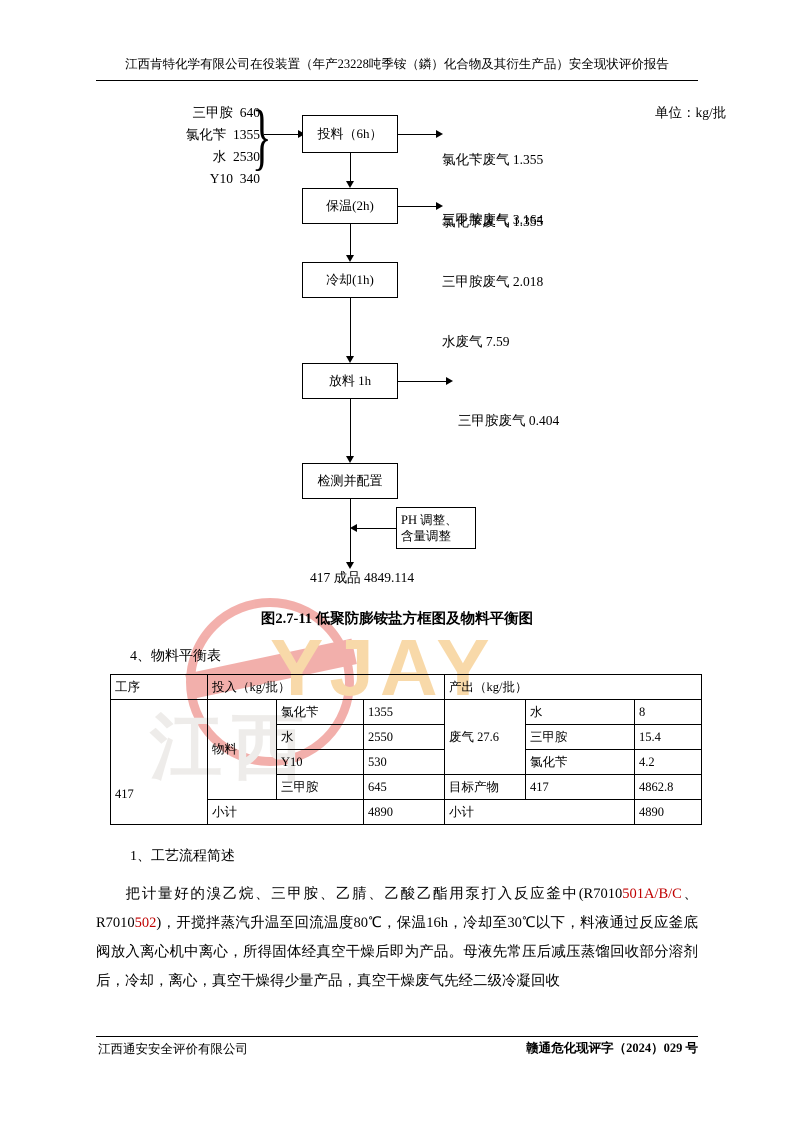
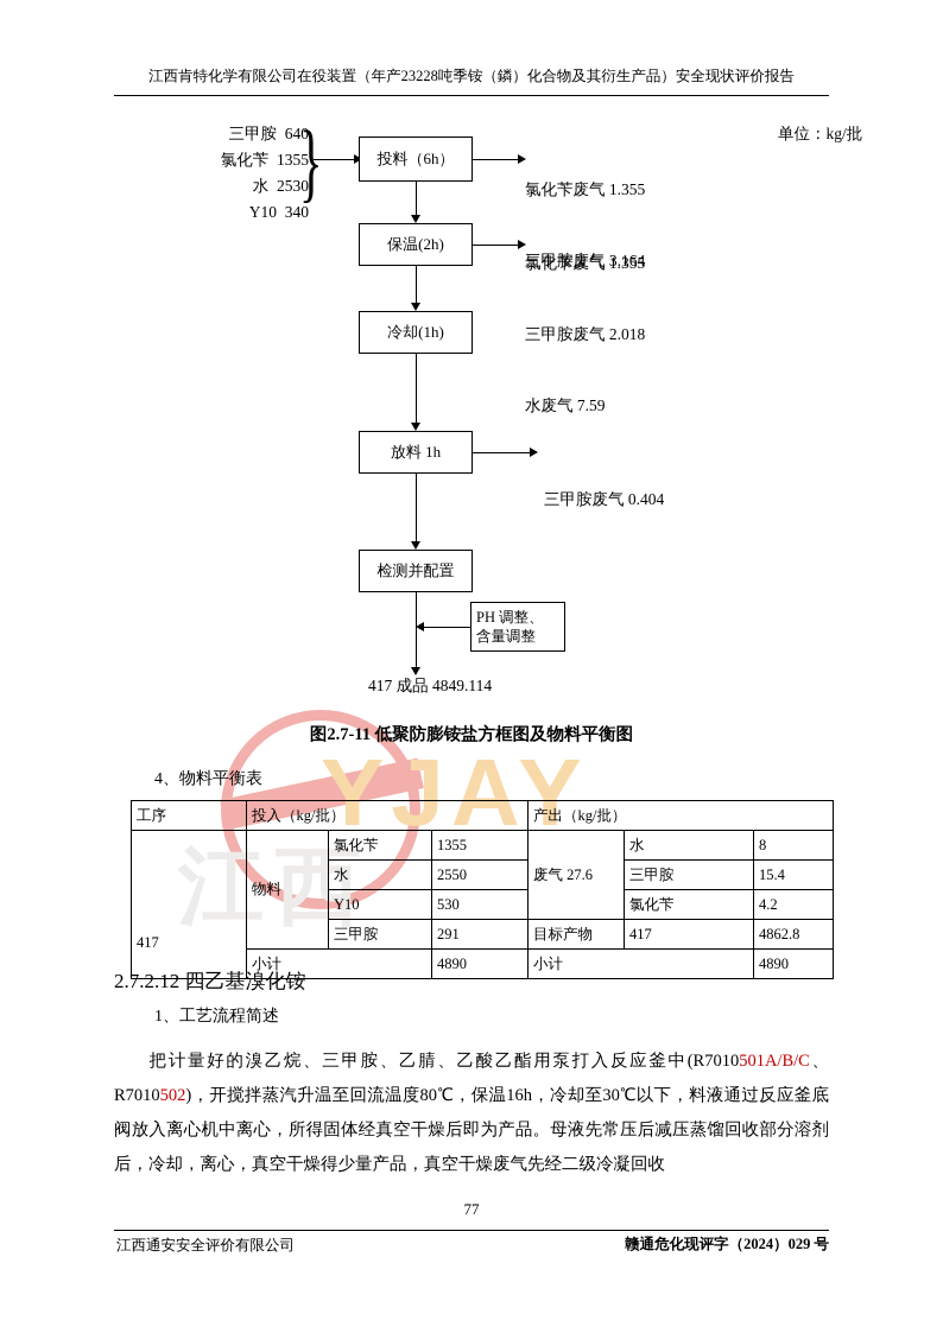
  江西肯特化学有限公司在役装置（年产23228吨季铵（鏻）化合物及其衍生产品）安全现状评价报告
  YJAY
  江西
  单位：kg/批
  三甲胺 640
  氯化苄 1355
  水 2530
  Y10 340
  }
  投料（6h）
  保温(2h)
  冷却(1h)
  放料 1h
  检测并配置
  PH 调整、
  含量调整
  氯化苄废气 1.355
  三甲胺废气 3.164
  氯化苄废气 1.355
  三甲胺废气 2.018
  水废气 7.59
  三甲胺废气 0.404
  417 成品 4849.114
  图2.7-11 低聚防膨铵盐方框图及物料平衡图
  4、物料平衡表
  工序	投入（kg/批）	产出（kg/批）
  417	物料	氯化苄	1355	废气 27.6	水	8
  水	2550	三甲胺	15.4
  Y10	530	氯化苄	4.2
- 三甲胺	645	目标产物	417	4862.8
+ 三甲胺	291	目标产物	417	4862.8
  小计	4890	小计	4890
+ 2.7.2.12 四乙基溴化铵
  1、工艺流程简述
  把计量好的溴乙烷、三甲胺、乙腈、乙酸乙酯用泵打入反应釜中(R7010501A/B/C、R7010502)，开搅拌蒸汽升温至回流温度80℃，保温16h，冷却至30℃以下，料液通过反应釜底阀放入离心机中离心，所得固体经真空干燥后即为产品。母液先常压后减压蒸馏回收部分溶剂后，冷却，离心，真空干燥得少量产品，真空干燥废气先经二级冷凝回收
+ 77
  江西通安安全评价有限公司
  赣通危化现评字（2024）029 号
